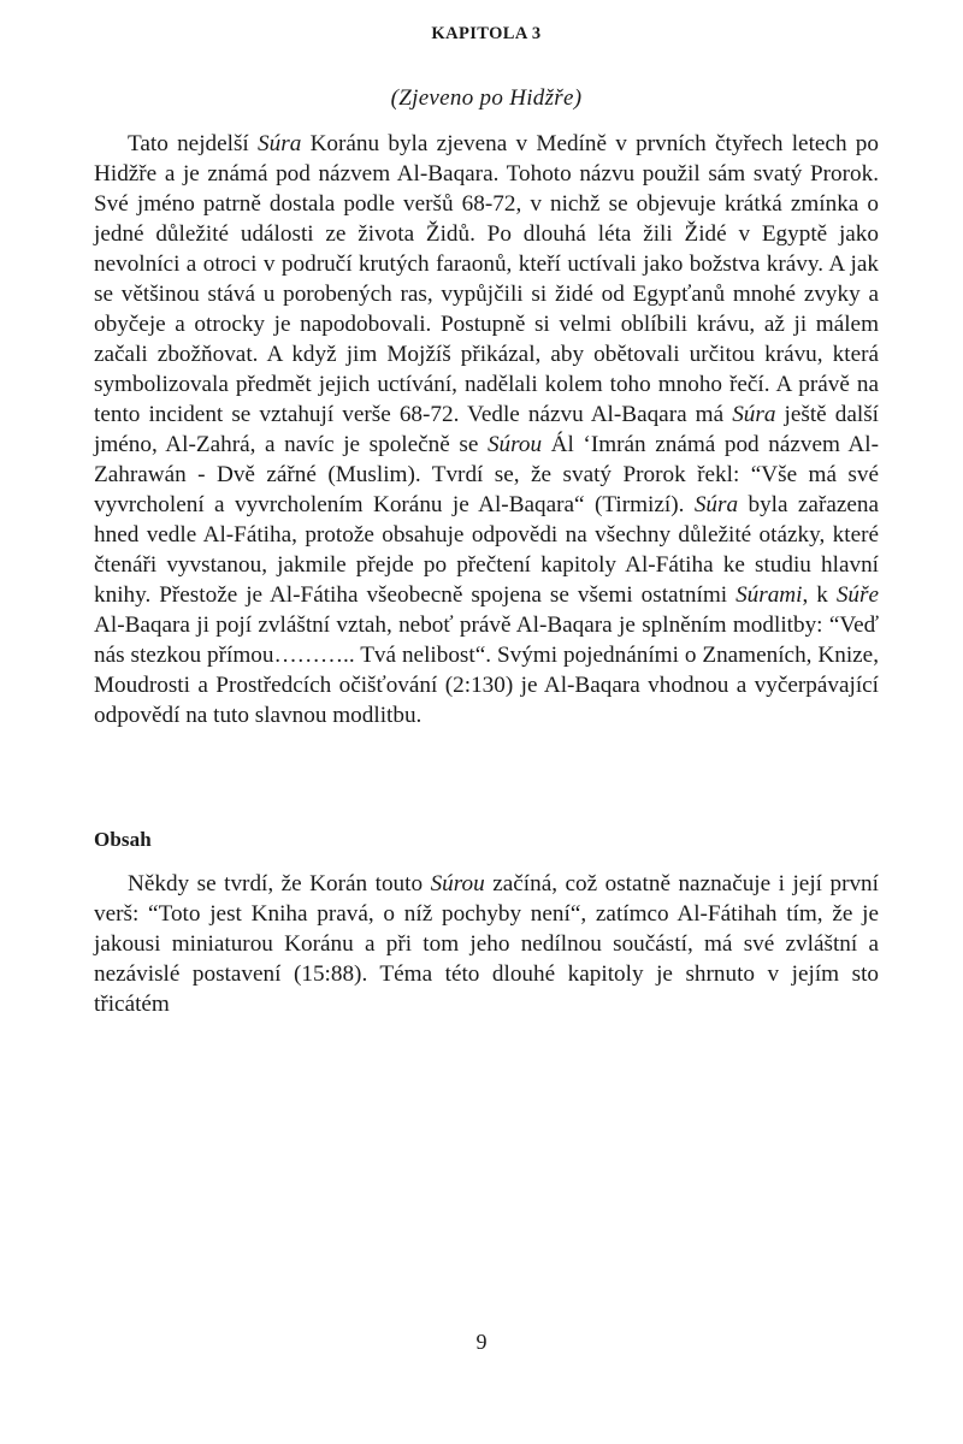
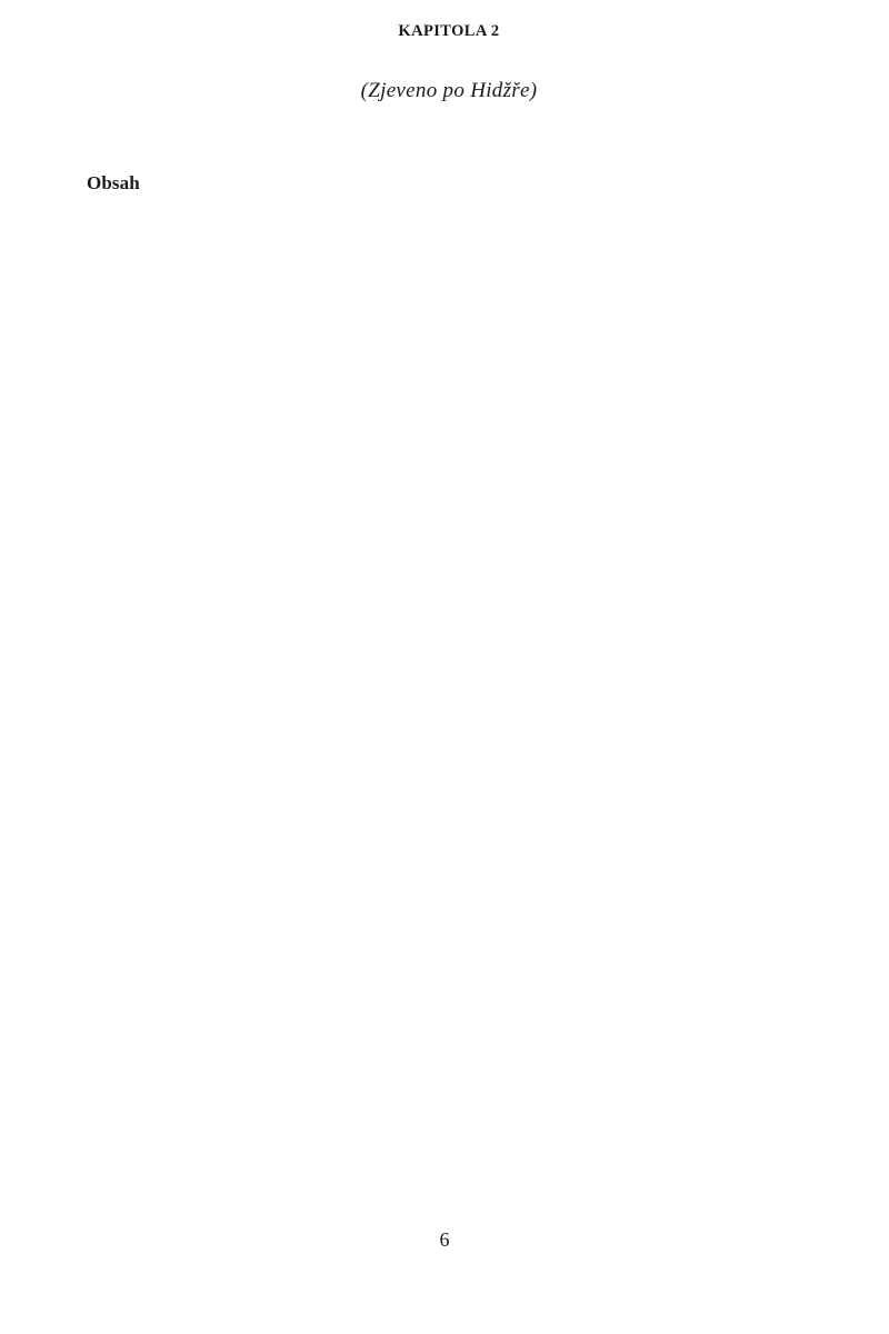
- KAPITOLA 3
+ KAPITOLA 2
  (Zjeveno po Hidžře)
- Tato nejdelší Súra Koránu byla zjevena v Medíně v prvních čtyřech letech po Hidžře a je známá pod názvem Al-Baqara. Tohoto názvu použil sám svatý Prorok. Své jméno patrně dostala podle veršů 68-72, v nichž se objevuje krátká zmínka o jedné důležité události ze života Židů. Po dlouhá léta žili Židé v Egyptě jako nevolníci a otroci v područí krutých faraonů, kteří uctívali jako božstva krávy. A jak se většinou stává u porobených ras, vypůjčili si židé od Egypťanů mnohé zvyky a obyčeje a otrocky je napodobovali. Postupně si velmi oblíbili krávu, až ji málem začali zbožňovat. A když jim Mojžíš přikázal, aby obětovali určitou krávu, která symbolizovala předmět jejich uctívání, nadělali kolem toho mnoho řečí. A právě na tento incident se vztahují verše 68-72. Vedle názvu Al-Baqara má Súra ještě další jméno, Al-Zahrá, a navíc je společně se Súrou Ál ‘Imrán známá pod názvem Al-Zahrawán - Dvě zářné (Muslim). Tvrdí se, že svatý Prorok řekl: “Vše má své vyvrcholení a vyvrcholením Koránu je Al-Baqara“ (Tirmizí). Súra byla zařazena hned vedle Al-Fátiha, protože obsahuje odpovědi na všechny důležité otázky, které čtenáři vyvstanou, jakmile přejde po přečtení kapitoly Al-Fátiha ke studiu hlavní knihy. Přestože je Al-Fátiha všeobecně spojena se všemi ostatními Súrami, k Súře Al-Baqara ji pojí zvláštní vztah, neboť právě Al-Baqara je splněním modlitby: “Veď nás stezkou přímou……….. Tvá nelibost“. Svými pojednáními o Znameních, Knize, Moudrosti a Prostředcích očišťování (2:130) je Al-Baqara vhodnou a vyčerpávající odpovědí na tuto slavnou modlitbu.
  Obsah
- Někdy se tvrdí, že Korán touto Súrou začíná, což ostatně naznačuje i její první verš: “Toto jest Kniha pravá, o níž pochyby není“, zatímco Al-Fátihah tím, že je jakousi miniaturou Koránu a při tom jeho nedílnou součástí, má své zvláštní a nezávislé postavení (15:88). Téma této dlouhé kapitoly je shrnuto v jejím sto třicátém
- 9
+ 6
